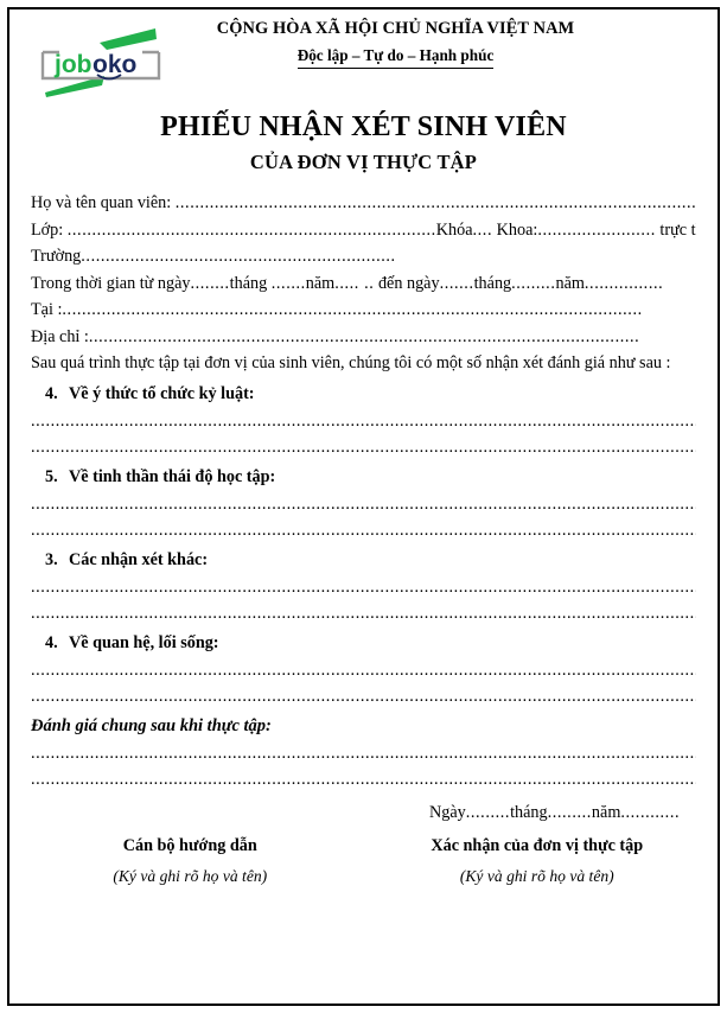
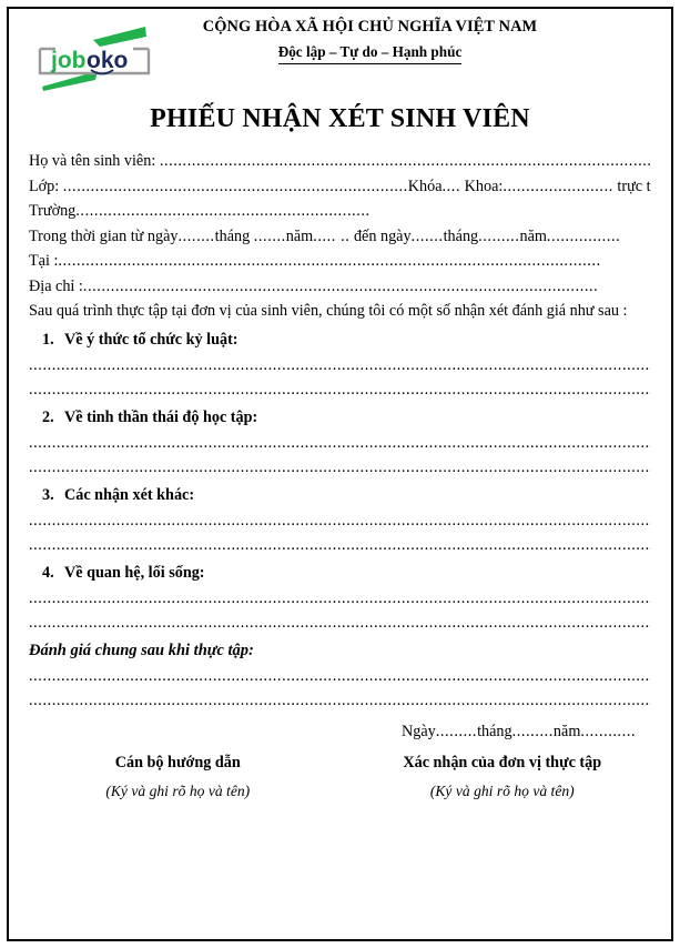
  job
  oko
  CỘNG HÒA XÃ HỘI CHỦ NGHĨA VIỆT NAM
  Độc lập – Tự do – Hạnh phúc
  PHIẾU NHẬN XÉT SINH VIÊN
- CỦA ĐƠN VỊ THỰC TẬP
- Họ và tên quan viên: ..........................................................................................................
+ Họ và tên sinh viên: ...........................................................................................................
  Lớp: ...........................................................................Khóa.... Khoa:........................ trực t
  Trường................................................................
  Trong thời gian từ ngày........tháng .......năm..... .. đến ngày.......tháng.........năm................
  Tại :......................................................................................................................
  Địa chỉ :................................................................................................................
  Sau quá trình thực tập tại đơn vị của sinh viên, chúng tôi có một số nhận xét đánh giá như sau :
- 4. Về ý thức tổ chức kỷ luật:
+ 1. Về ý thức tổ chức kỷ luật:
  .......................................................................................................................................
  .......................................................................................................................................
- 5. Về tinh thần thái độ học tập:
+ 2. Về tinh thần thái độ học tập:
  .......................................................................................................................................
  .......................................................................................................................................
  3. Các nhận xét khác:
  .......................................................................................................................................
  .......................................................................................................................................
  4. Về quan hệ, lối sống:
  .......................................................................................................................................
  .......................................................................................................................................
  Đánh giá chung sau khi thực tập:
  .......................................................................................................................................
  .......................................................................................................................................
  Ngày.........tháng.........năm............
  Cán bộ hướng dẫn
  (Ký và ghi rõ họ và tên)
  Xác nhận của đơn vị thực tập
  (Ký và ghi rõ họ và tên)
